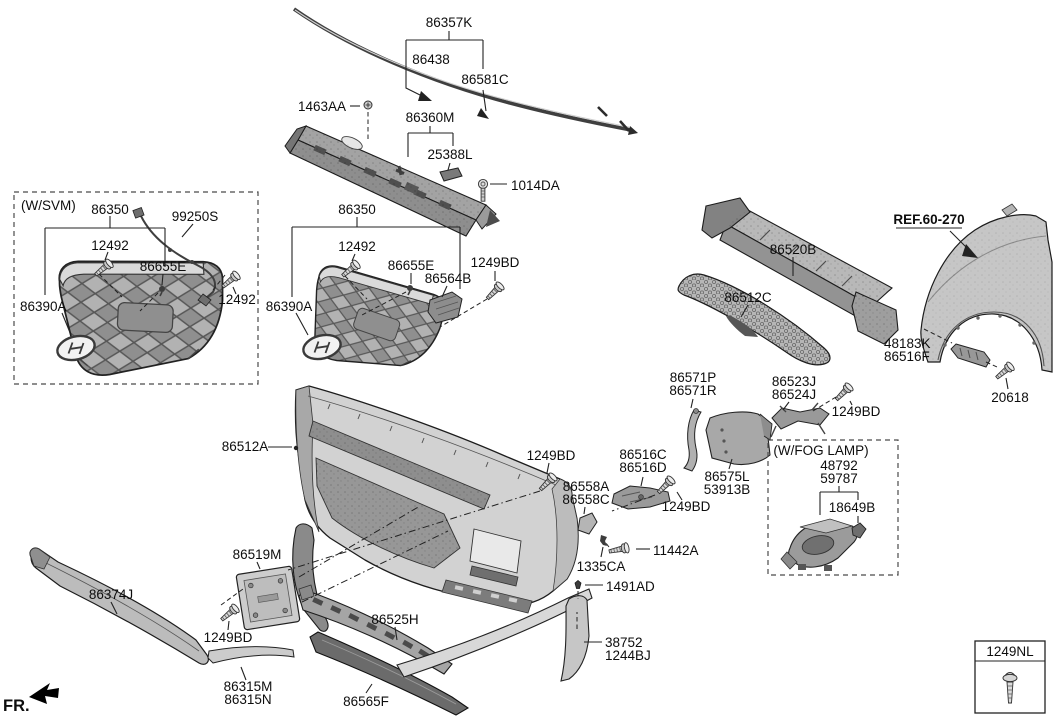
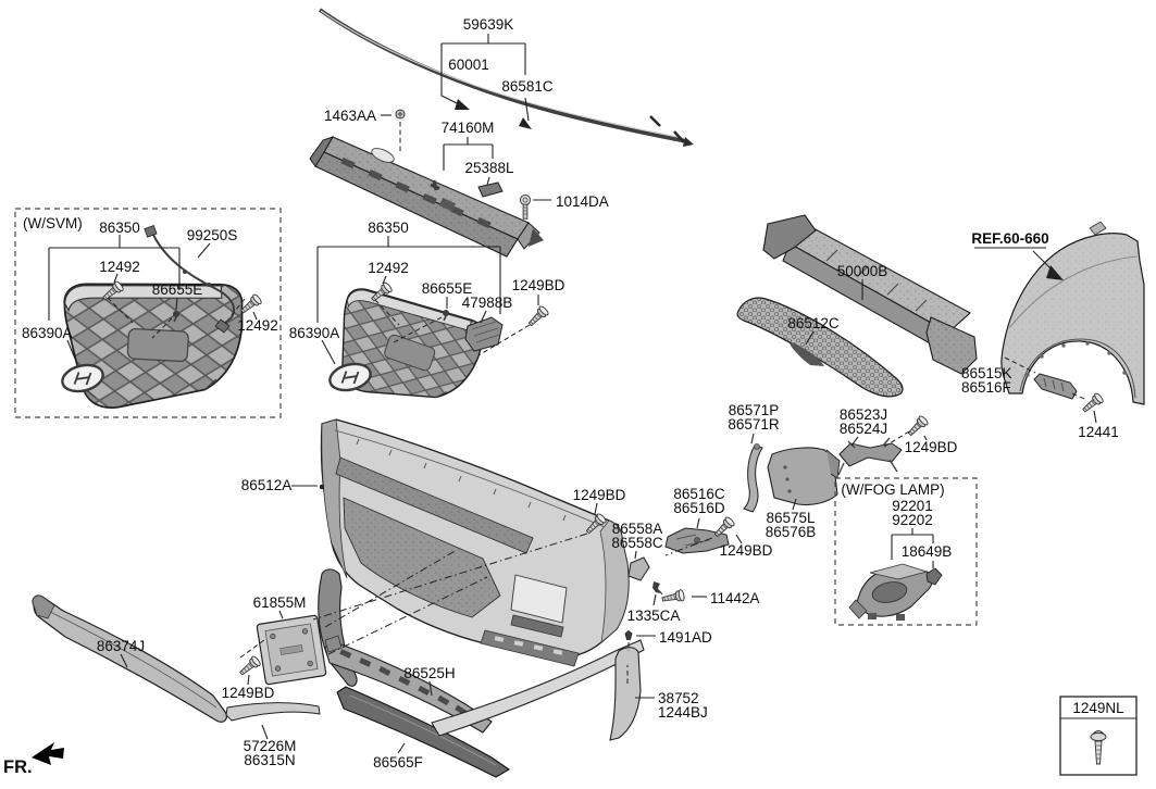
- 86357K
+ 59639K
- 86438
+ 60001
  86581C
  1463AA
- 86360M
+ 74160M
  25388L
  1014DA
  (W/SVM)
  86350
  99250S
  12492
  86655E
  86390A
  12492
  86350
  12492
  86655E
- 86564B
+ 47988B
  1249BD
  86390A
- 86520B
+ 50000B
  86512C
- REF.60-270
+ REF.60-660
- 48183K
+ 86515K
  86516F
- 20618
+ 12441
  86571P
  86571R
  86523J
  86524J
  1249BD
  86512A
  1249BD
  86516C
  86516D
  86558A
  86558C
  86575L
- 53913B
+ 86576B
  1249BD
  (W/FOG LAMP)
- 48792
+ 92201
- 59787
+ 92202
  18649B
  11442A
  1335CA
  1491AD
  38752
  1244BJ
- 86519M
+ 61855M
  86374J
  1249BD
- 86315M
+ 57226M
  86315N
  86525H
  86565F
  1249NL
  FR.
